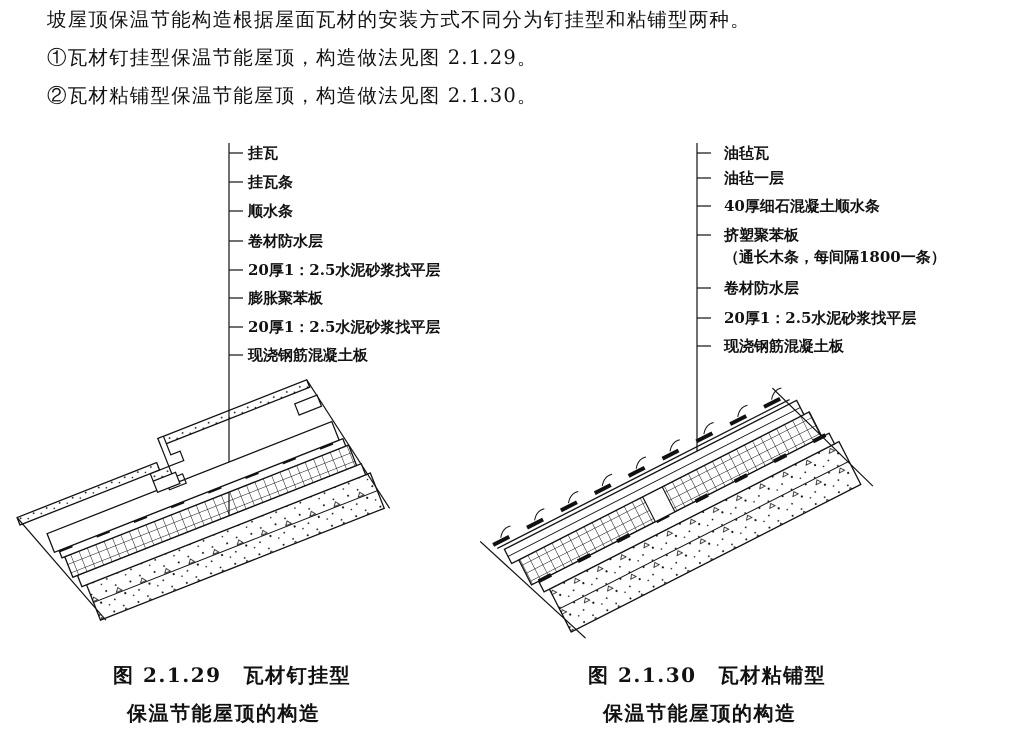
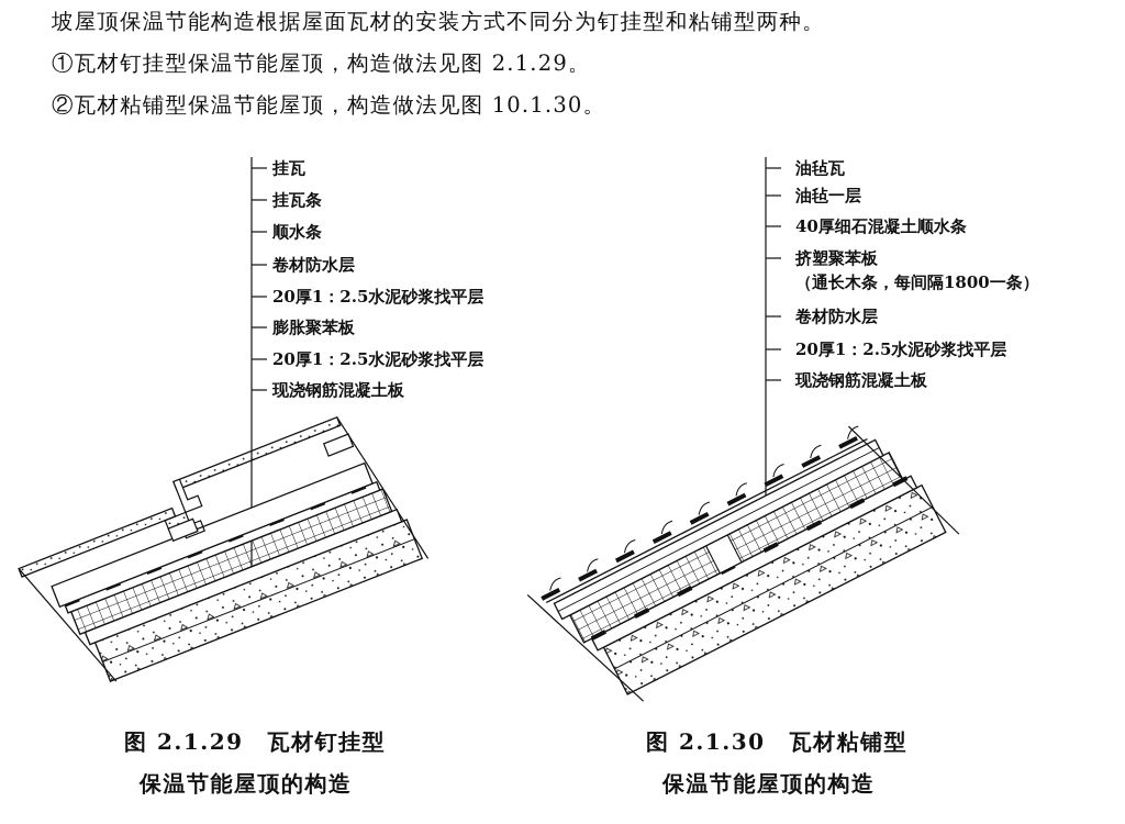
  坡屋顶保温节能构造根据屋面瓦材的安装方式不同分为钉挂型和粘铺型两种。
  ①瓦材钉挂型保温节能屋顶，构造做法见图 2.1.29。
- ②瓦材粘铺型保温节能屋顶，构造做法见图 2.1.30。
+ ②瓦材粘铺型保温节能屋顶，构造做法见图 10.1.30。
  挂瓦
  挂瓦条
  顺水条
  卷材防水层
  20厚1：2.5水泥砂浆找平层
  膨胀聚苯板
  20厚1：2.5水泥砂浆找平层
  现浇钢筋混凝土板
  油毡瓦
  油毡一层
  40厚细石混凝土顺水条
  挤塑聚苯板
  （通长木条，每间隔1800一条）
  卷材防水层
  20厚1：2.5水泥砂浆找平层
  现浇钢筋混凝土板
  图 2.1.29 瓦材钉挂型
  保温节能屋顶的构造
  图 2.1.30 瓦材粘铺型
  保温节能屋顶的构造
